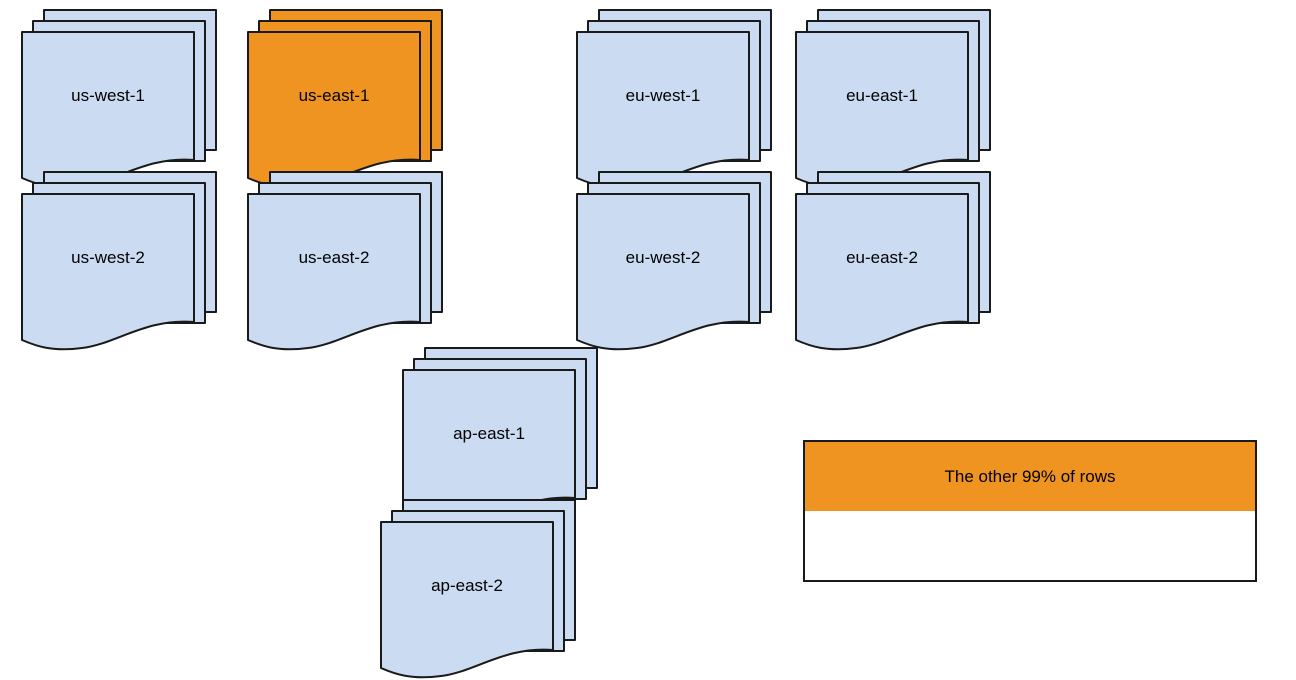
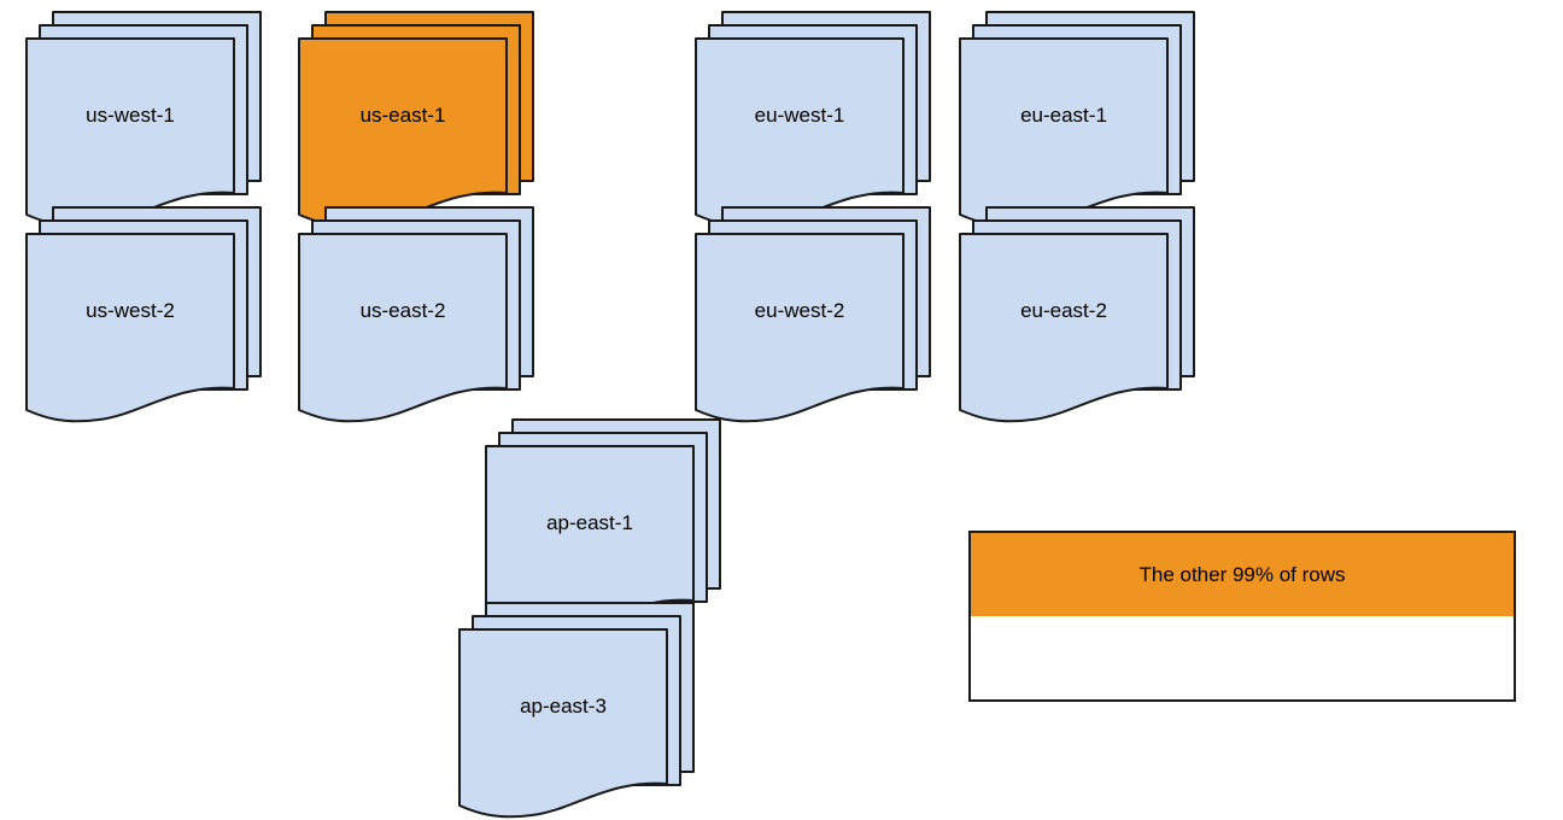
  us-west-1
  us-east-1
  eu-west-1
  eu-east-1
  us-west-2
  us-east-2
  eu-west-2
  eu-east-2
  ap-east-1
- ap-east-2
+ ap-east-3
  The other 99% of rows
